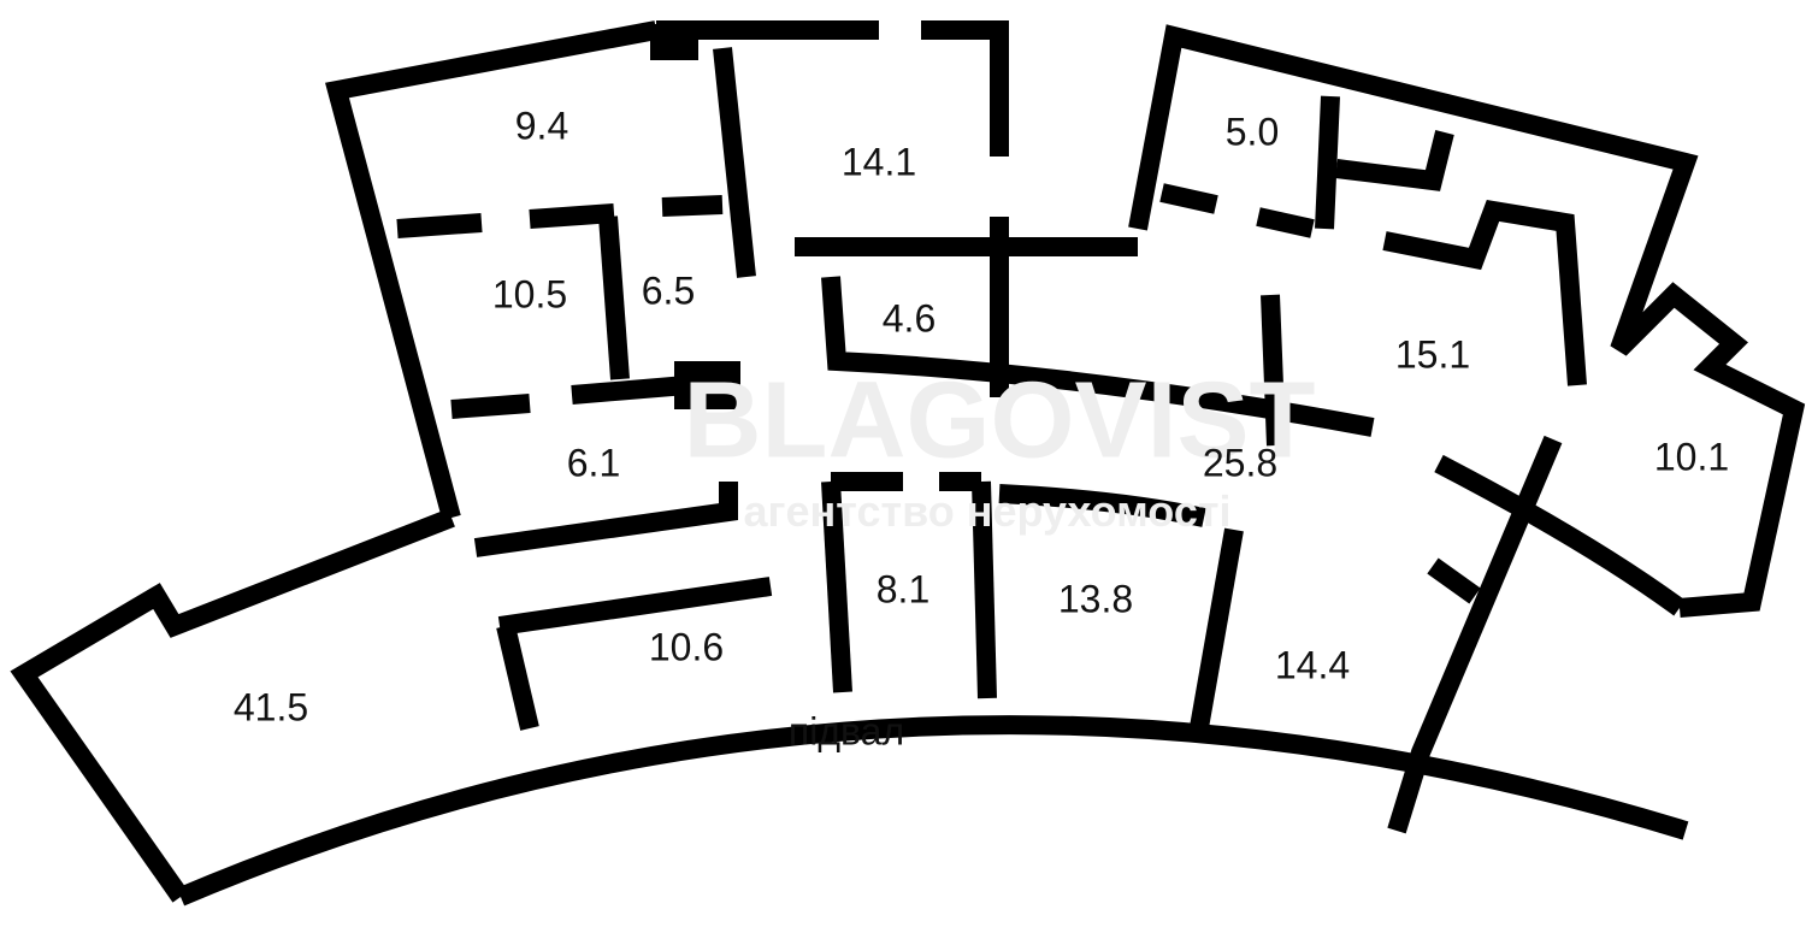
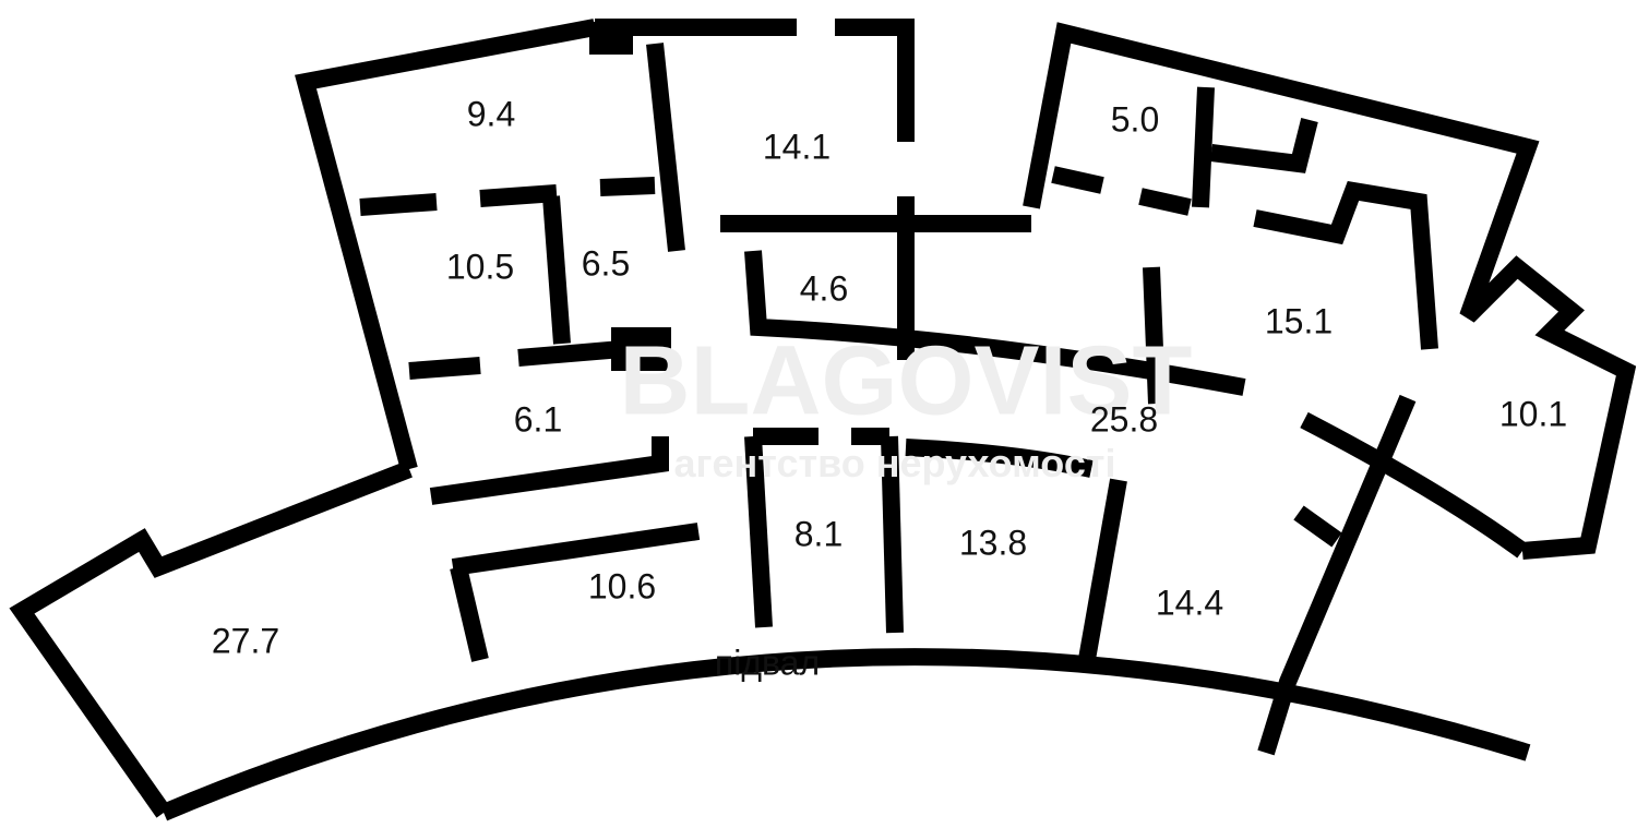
  BLAGOVIST
  агентство нерухомості
  9.4
  14.1
  5.0
  10.5
  6.5
  4.6
  15.1
  10.1
  6.1
  25.8
  8.1
  13.8
  14.4
  10.6
- 41.5
+ 27.7
  підвал
